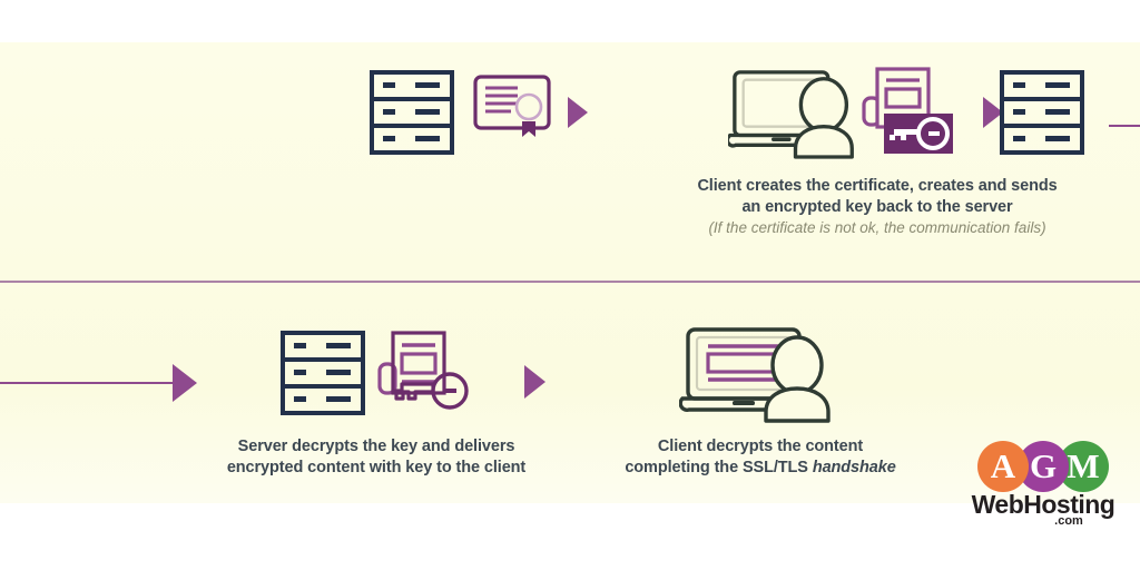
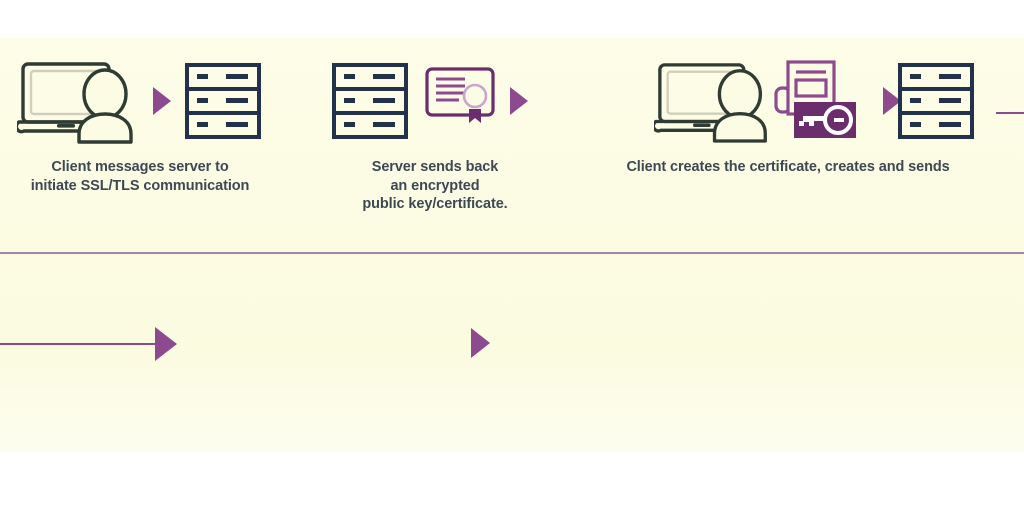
+ Client messages server to
+ initiate SSL/TLS communication
+ Server sends back
+ an encrypted
+ public key/certificate.
  Client creates the certificate, creates and sends
- an encrypted key back to the server
- (If the certificate is not ok, the communication fails)
- Server decrypts the key and delivers
- encrypted content with key to the client
- Client decrypts the content
- completing the SSL/TLS handshake
- A
- G
- M
- WebHosting
- .com
